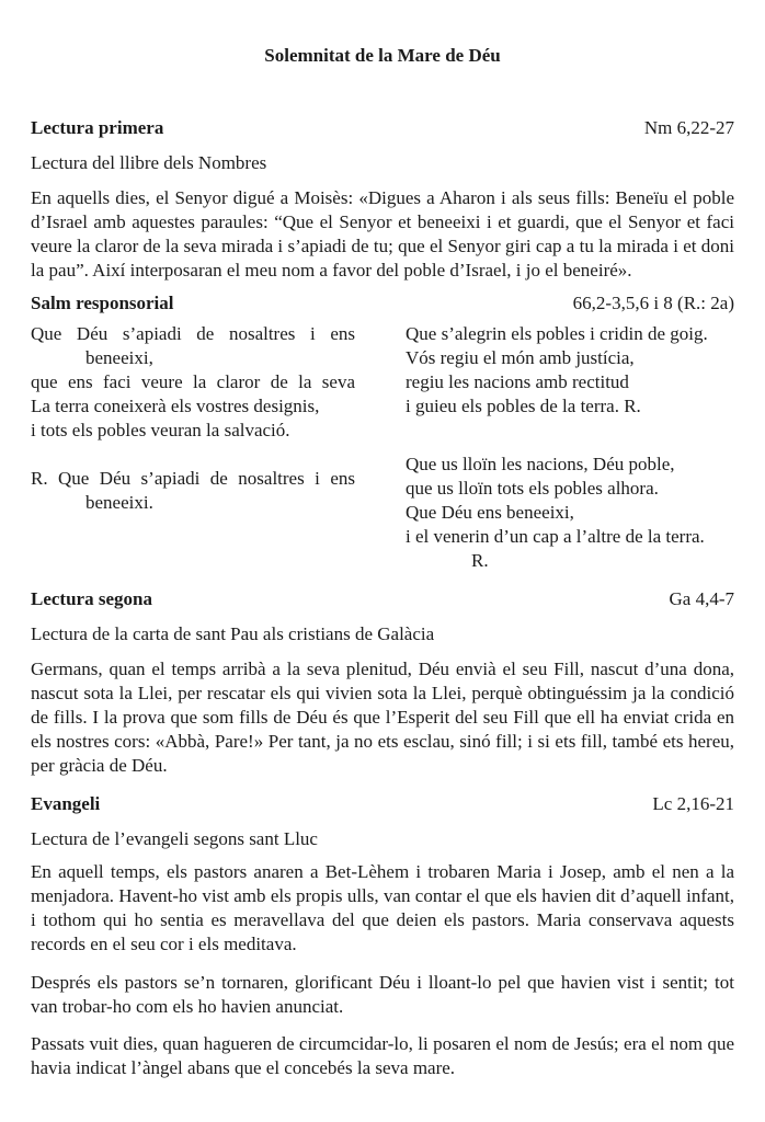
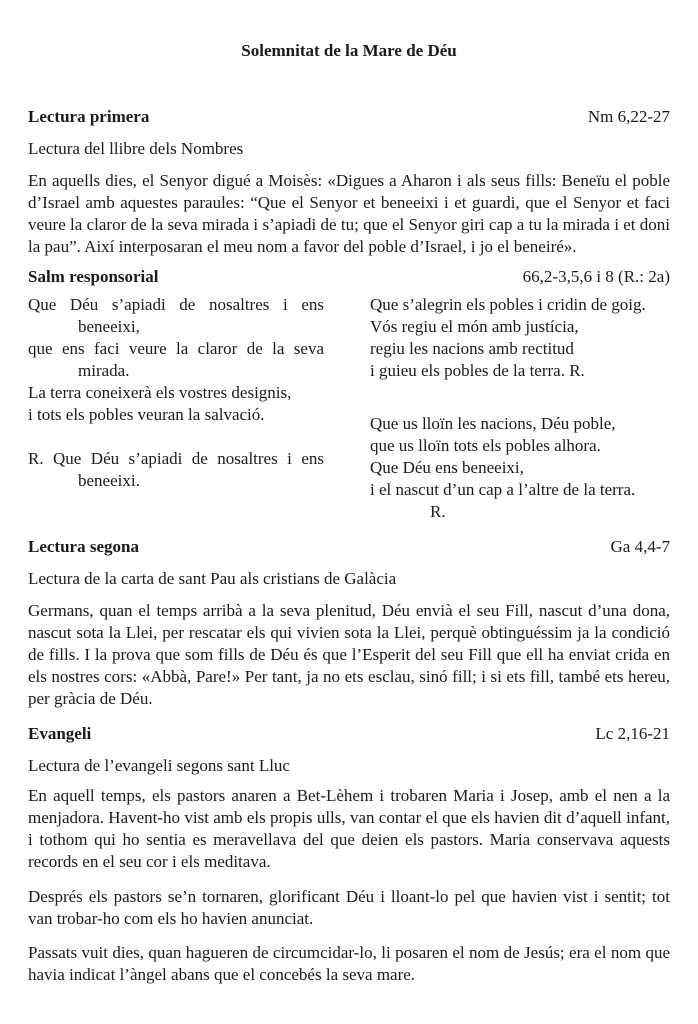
  Solemnitat de la Mare de Déu
  Lectura primera
  Nm 6,22-27
  Lectura del llibre dels Nombres
  En aquells dies, el Senyor digué a Moisès: «Digues a Aharon i als seus fills: Beneïu el poble d’Israel amb aquestes paraules: “Que el Senyor et beneeixi i et guardi, que el Senyor et faci veure la claror de la seva mirada i s’apiadi de tu; que el Senyor giri cap a tu la mirada i et doni la pau”. Així interposaran el meu nom a favor del poble d’Israel, i jo el beneiré».
  Salm responsorial
  66,2-3,5,6 i 8 (R.: 2a)
  Que Déu s’apiadi de nosaltres i ens
  beneeixi,
  que ens faci veure la claror de la seva
+ mirada.
  La terra coneixerà els vostres designis,
  i tots els pobles veuran la salvació.
  R. Que Déu s’apiadi de nosaltres i ens
  beneeixi.
  Que s’alegrin els pobles i cridin de goig.
  Vós regiu el món amb justícia,
  regiu les nacions amb rectitud
  i guieu els pobles de la terra. R.
  Que us lloïn les nacions, Déu poble,
  que us lloïn tots els pobles alhora.
  Que Déu ens beneeixi,
- i el venerin d’un cap a l’altre de la terra.
+ i el nascut d’un cap a l’altre de la terra.
  R.
  Lectura segona
  Ga 4,4-7
  Lectura de la carta de sant Pau als cristians de Galàcia
  Germans, quan el temps arribà a la seva plenitud, Déu envià el seu Fill, nascut d’una dona, nascut sota la Llei, per rescatar els qui vivien sota la Llei, perquè obtinguéssim ja la condició de fills. I la prova que som fills de Déu és que l’Esperit del seu Fill que ell ha enviat crida en els nostres cors: «Abbà, Pare!» Per tant, ja no ets esclau, sinó fill; i si ets fill, també ets hereu, per gràcia de Déu.
  Evangeli
  Lc 2,16-21
  Lectura de l’evangeli segons sant Lluc
  En aquell temps, els pastors anaren a Bet-Lèhem i trobaren Maria i Josep, amb el nen a la menjadora. Havent-ho vist amb els propis ulls, van contar el que els havien dit d’aquell infant, i tothom qui ho sentia es meravellava del que deien els pastors. Maria conservava aquests records en el seu cor i els meditava.
  Després els pastors se’n tornaren, glorificant Déu i lloant-lo pel que havien vist i sentit; tot van trobar-ho com els ho havien anunciat.
  Passats vuit dies, quan hagueren de circumcidar-lo, li posaren el nom de Jesús; era el nom que havia indicat l’àngel abans que el concebés la seva mare.
